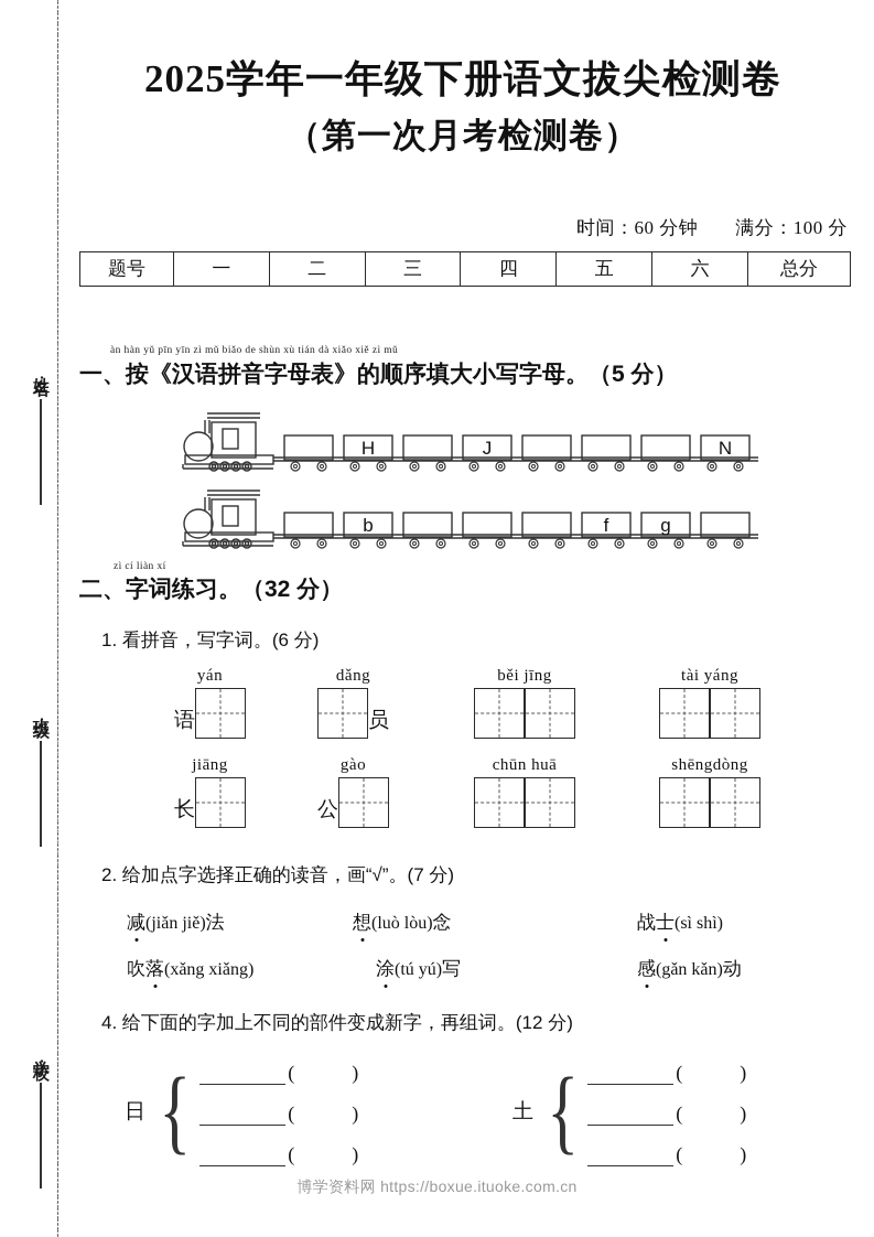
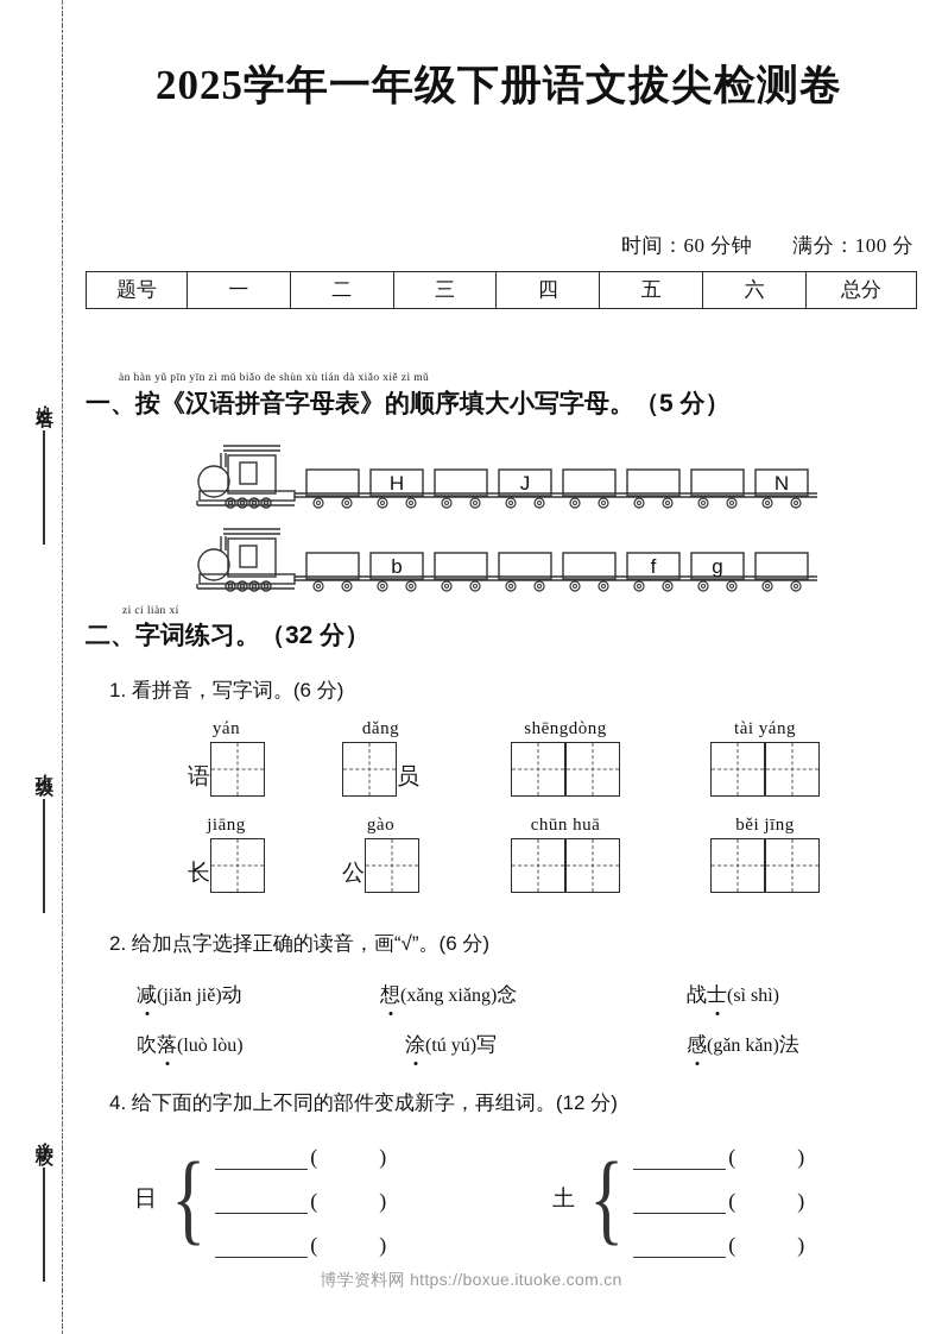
  2025学年一年级下册语文拔尖检测卷
- （第一次月考检测卷）
  时间：60 分钟
  满分：100 分
  题号	一	二	三	四	五	六	总分
  àn hàn yǔ pīn yīn zì mǔ biǎo de shùn xù tián dà xiǎo xiě zì mǔ
  一、按《汉语拼音字母表》的顺序填大小写字母。（5 分）
  H
  J
  N
  b
  f
  g
  zì cí liàn xí
  二、字词练习。（32 分）
  1. 看拼音，写字词。(6 分)
  yán
  语
  dǎng
  员
- běi jīng
+ shēngdòng
  tài yáng
  jiāng
  长
  gào
  公
  chūn huā
- shēngdòng
+ běi jīng
- 2. 给加点字选择正确的读音，画“√”。(7 分)
+ 2. 给加点字选择正确的读音，画“√”。(6 分)
- 减(jiǎn jiě)法
+ 减(jiǎn jiě)动
- 想(luò lòu)念
+ 想(xǎng xiǎng)念
  战士(sì shì)
- 吹落(xǎng xiǎng)
+ 吹落(luò lòu)
  涂(tú yú)写
- 感(gǎn kǎn)动
+ 感(gǎn kǎn)法
  4. 给下面的字加上不同的部件变成新字，再组词。(12 分)
  日
  {
  ( )
  ( )
  ( )
  土
  {
  ( )
  ( )
  ( )
  博学资料网 https://boxue.ituoke.com.cn
